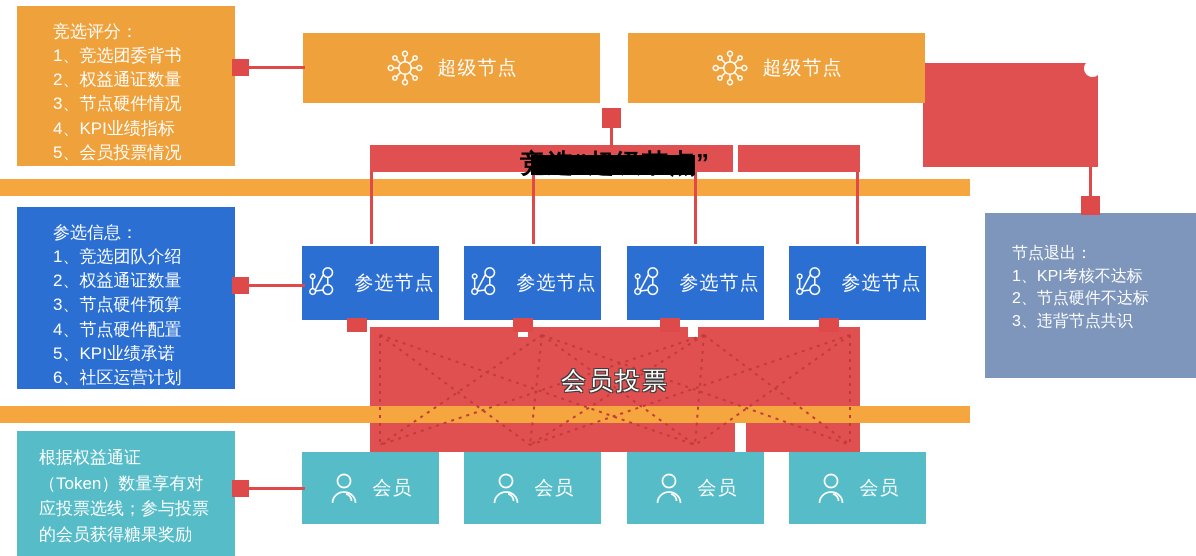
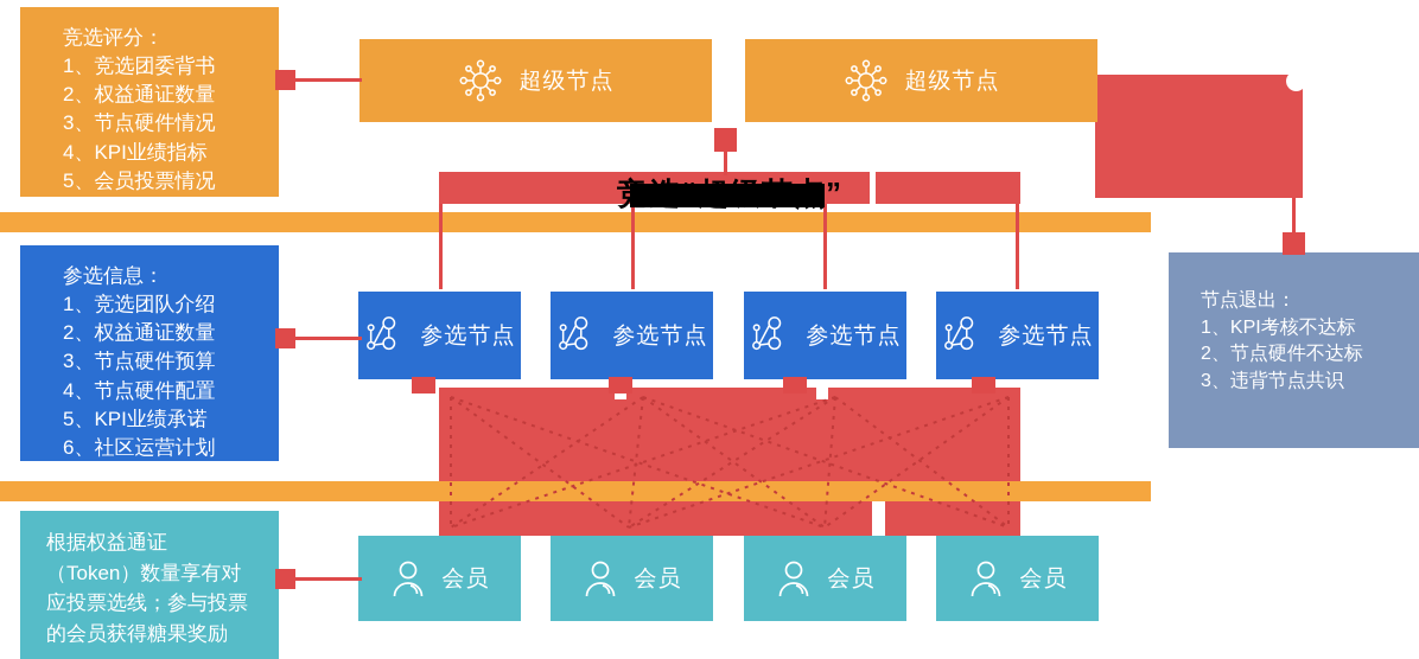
  竞选“超级节点”
  竞选评分：
  1、竞选团委背书
  2、权益通证数量
  3、节点硬件情况
  4、KPI业绩指标
  5、会员投票情况
  参选信息：
  1、竞选团队介绍
  2、权益通证数量
  3、节点硬件预算
  4、节点硬件配置
  5、KPI业绩承诺
  6、社区运营计划
  根据权益通证（Token）数量享有对应投票选线；参与投票的会员获得糖果奖励
  节点退出：
  1、KPI考核不达标
  2、节点硬件不达标
  3、违背节点共识
  超级节点
  超级节点
  参选节点
  参选节点
  参选节点
  参选节点
  会员
  会员
  会员
  会员
- 会员投票
